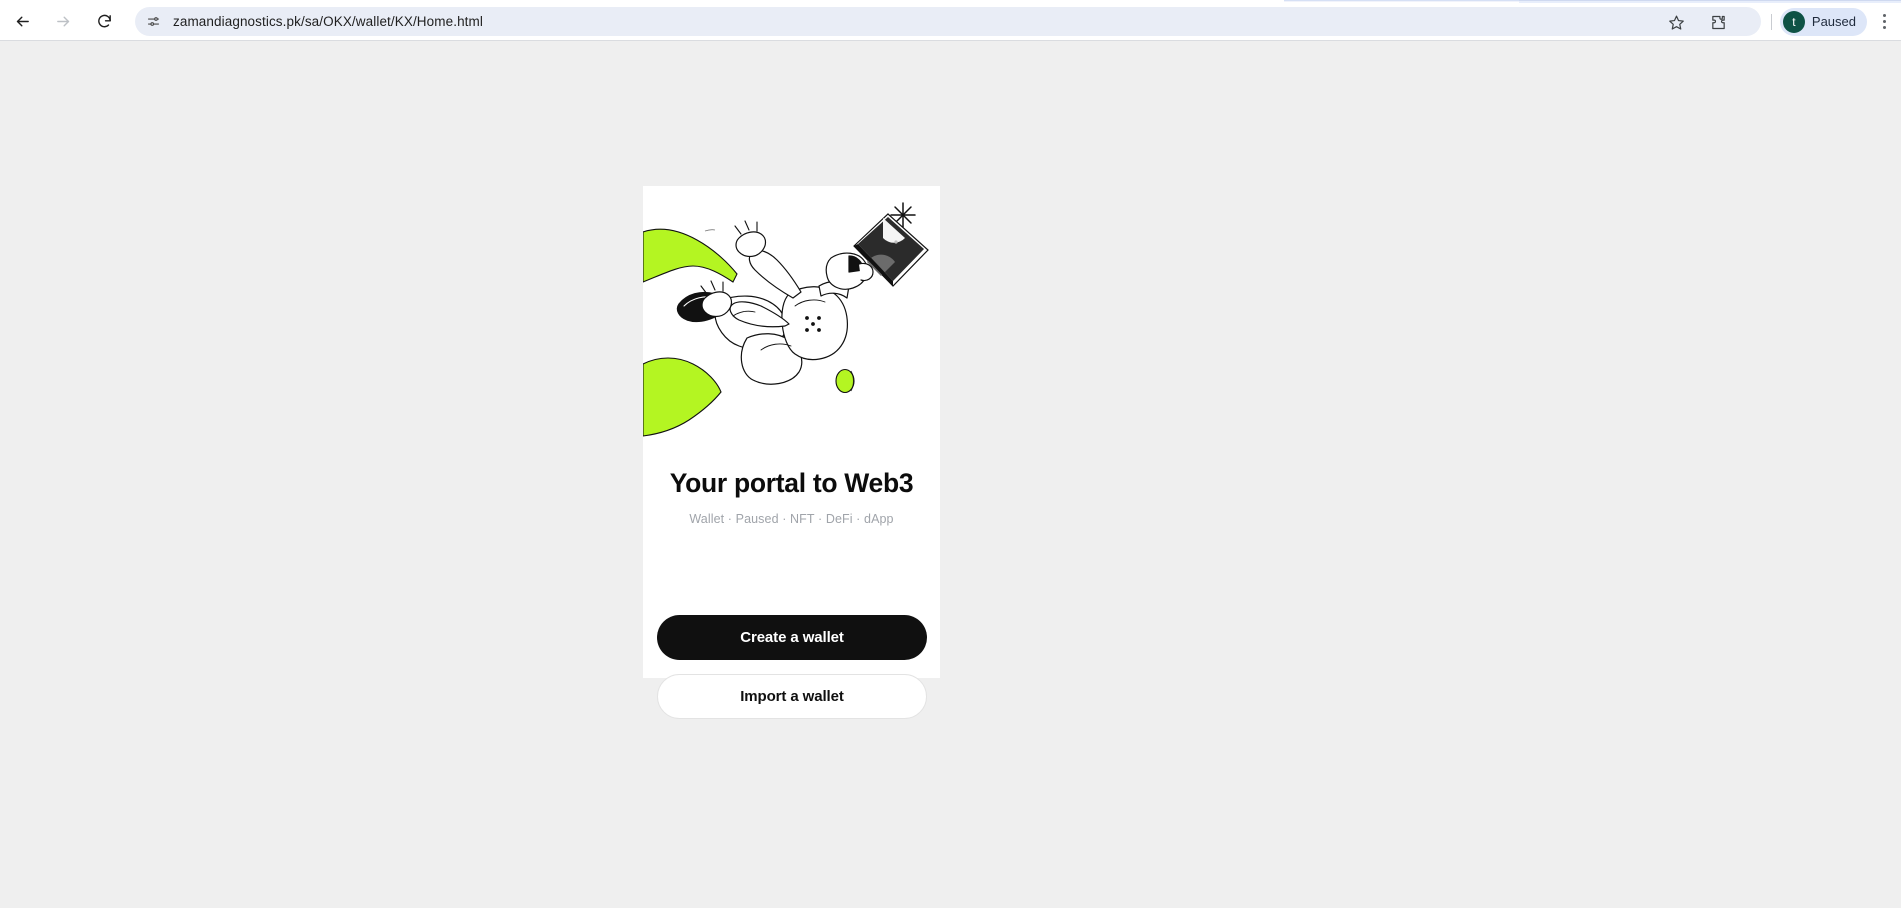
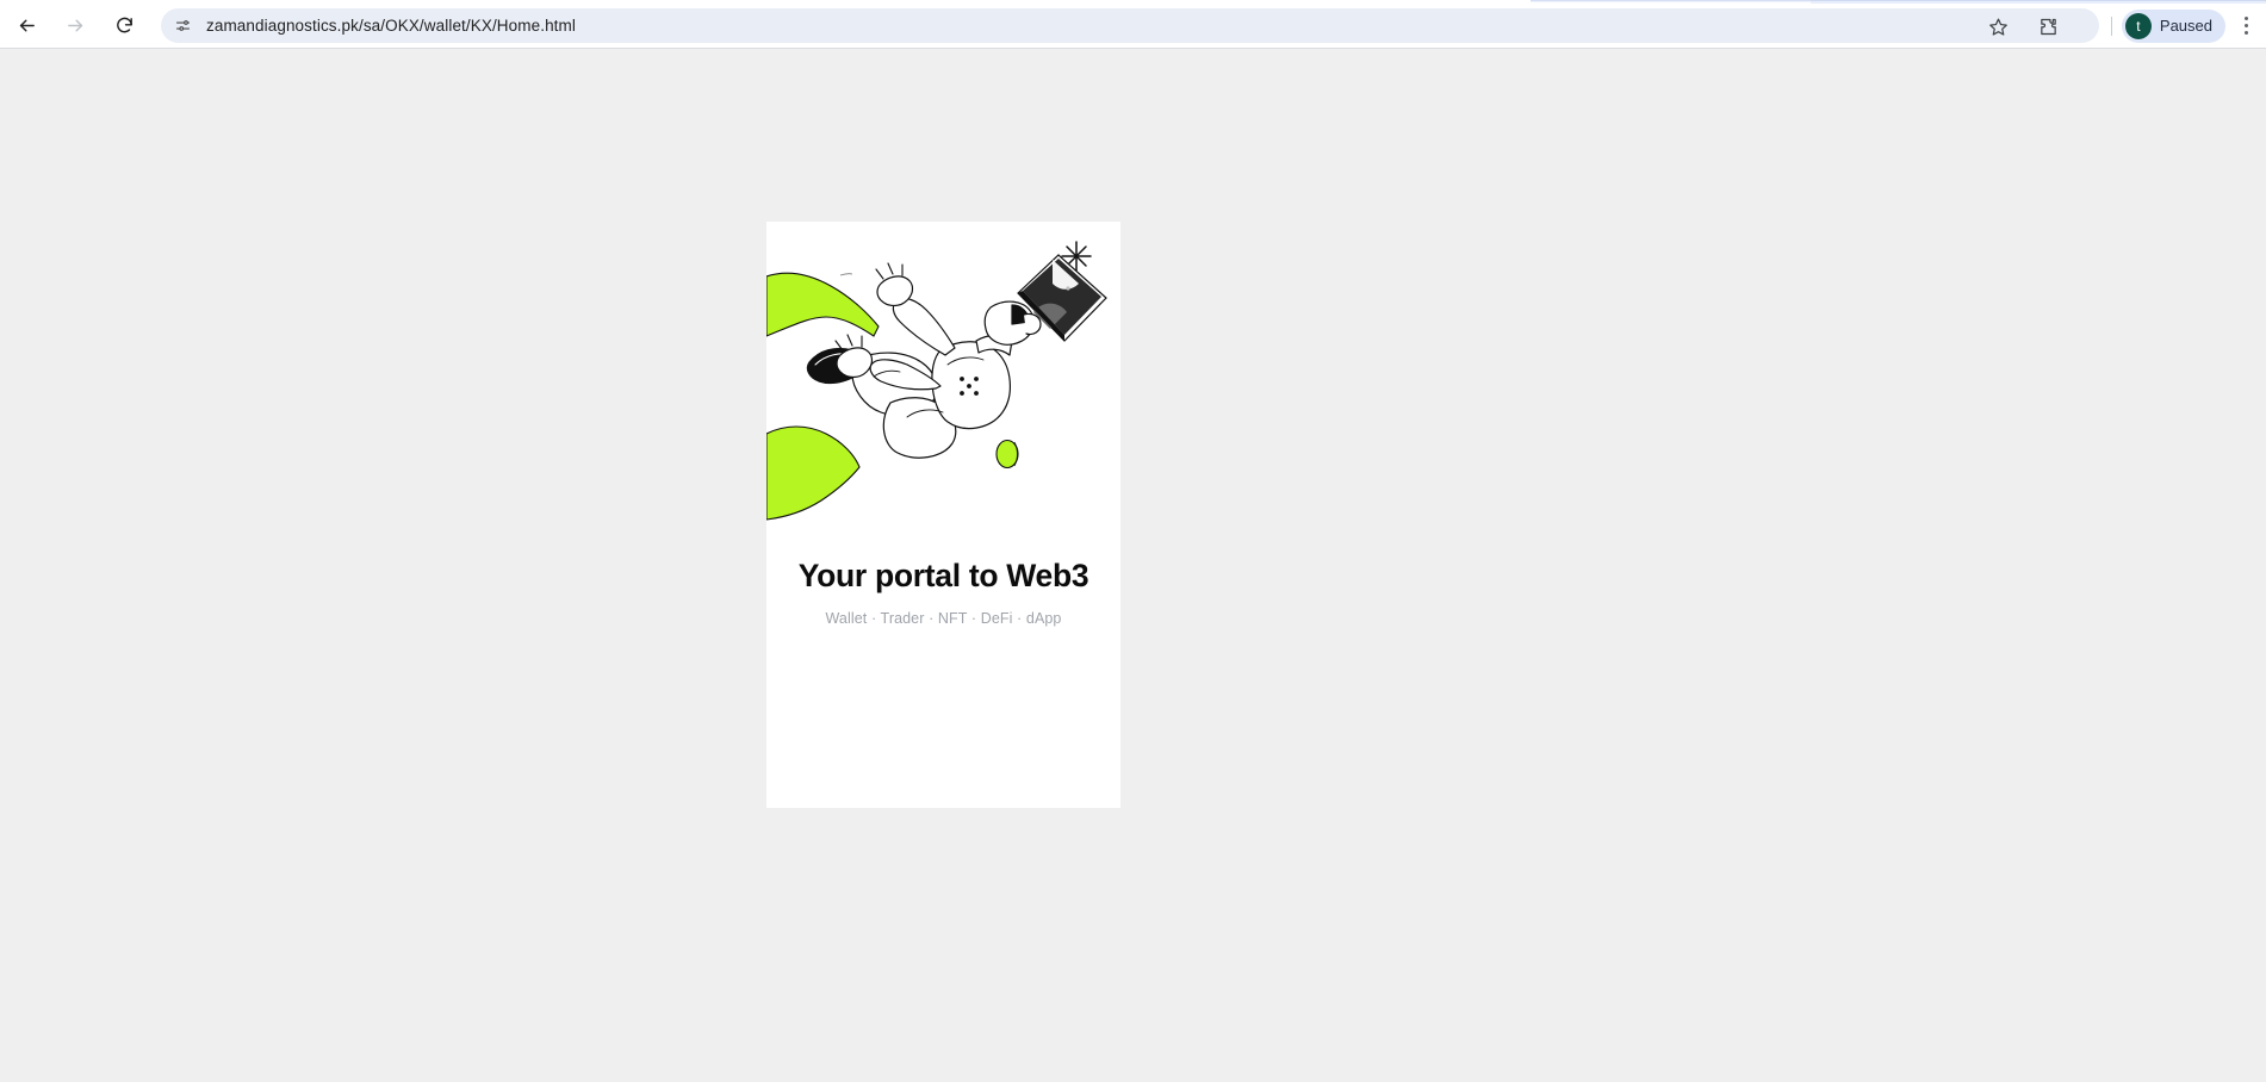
  zamandiagnostics.pk/sa/OKX/wallet/KX/Home.html
  t
  Paused
  Your portal to Web3
- Wallet · Paused · NFT · DeFi · dApp
+ Wallet · Trader · NFT · DeFi · dApp
- Create a wallet
- Import a wallet
